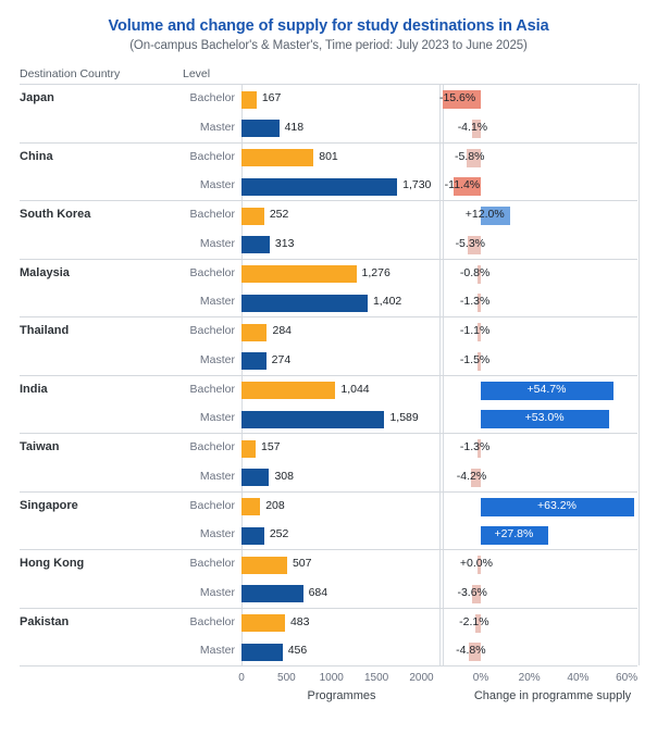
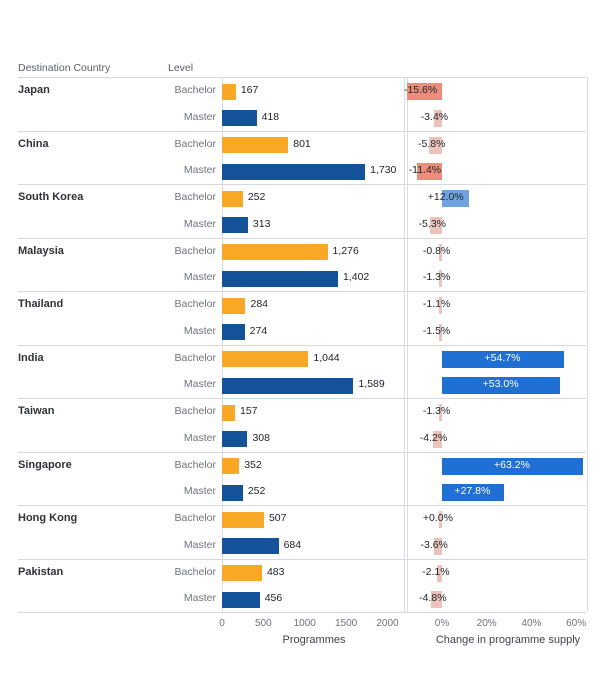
- Volume and change of supply for study destinations in Asia
- (On-campus Bachelor's & Master's, Time period: July 2023 to June 2025)
  Destination Country
  Level
  Japan
  Bachelor
  167
  -15.6%
  Master
  418
- -4.1%
+ -3.4%
  China
  Bachelor
  801
  -5.8%
  Master
  1,730
  -11.4%
  South Korea
  Bachelor
  252
  +12.0%
  Master
  313
  -5.3%
  Malaysia
  Bachelor
  1,276
  -0.8%
  Master
  1,402
  -1.3%
  Thailand
  Bachelor
  284
  -1.1%
  Master
  274
  -1.5%
  India
  Bachelor
  1,044
  +54.7%
  Master
  1,589
  +53.0%
  Taiwan
  Bachelor
  157
  -1.3%
  Master
  308
  -4.2%
  Singapore
  Bachelor
- 208
+ 352
  +63.2%
  Master
  252
  +27.8%
  Hong Kong
  Bachelor
  507
  +0.0%
  Master
  684
  -3.6%
  Pakistan
  Bachelor
  483
  -2.1%
  Master
  456
  -4.8%
  0
  500
  1000
  1500
  2000
  Programmes
  0%
  20%
  40%
  60%
  Change in programme supply
